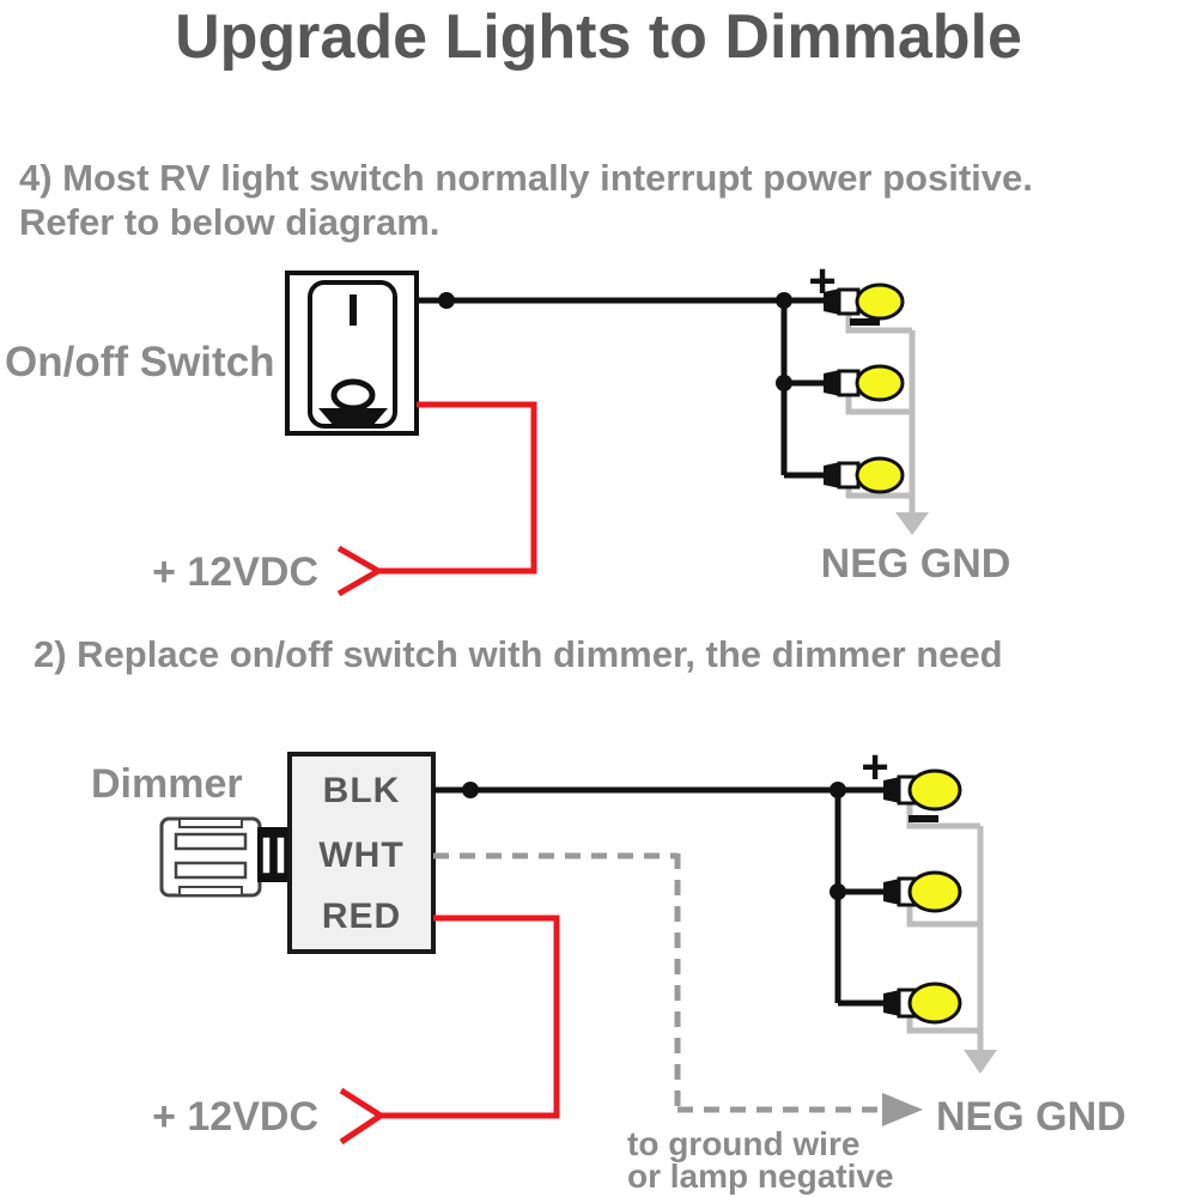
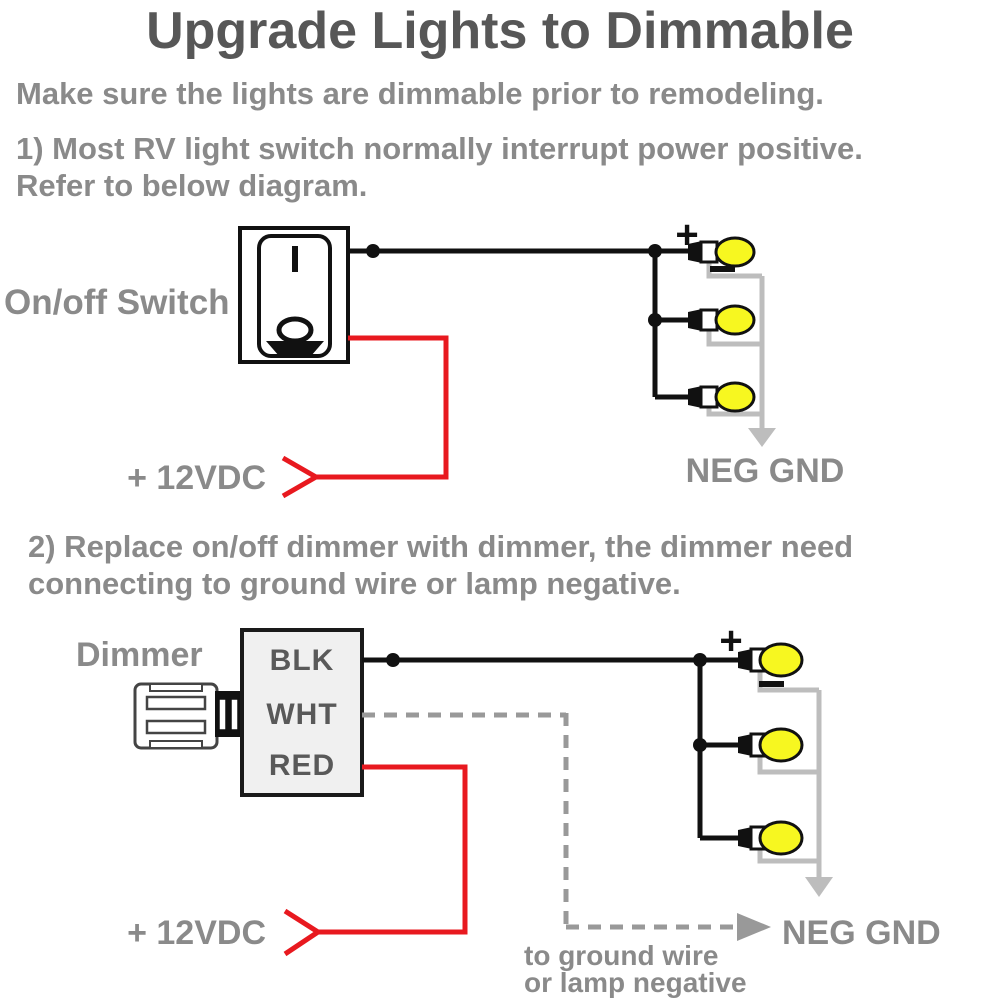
  Upgrade Lights to Dimmable
+ Make sure the lights are dimmable prior to remodeling.
- 4) Most RV light switch normally interrupt power positive.
+ 1) Most RV light switch normally interrupt power positive.
  Refer to below diagram.
- 2) Replace on/off switch with dimmer, the dimmer need
+ 2) Replace on/off dimmer with dimmer, the dimmer need
+ connecting to ground wire or lamp negative.
  On/off Switch
  +
  + 12VDC
  NEG GND
  Dimmer
  BLK
  WHT
  RED
  +
  + 12VDC
  NEG GND
  to ground wire
  or lamp negative
